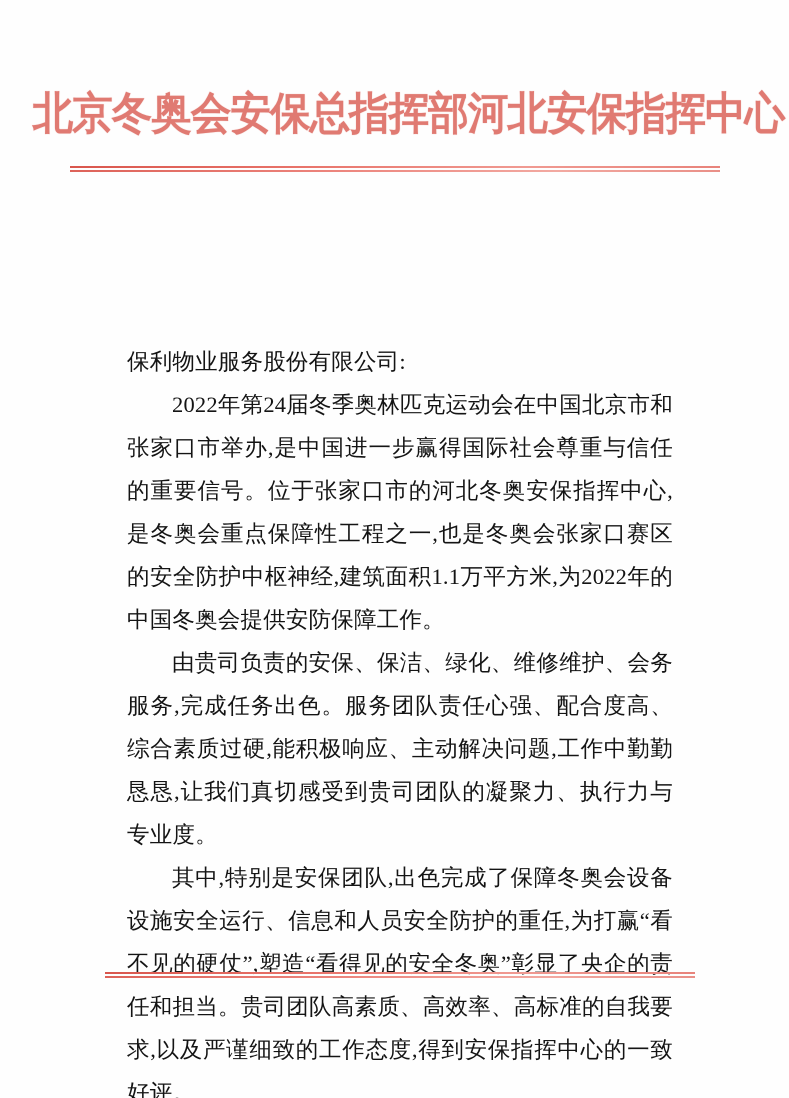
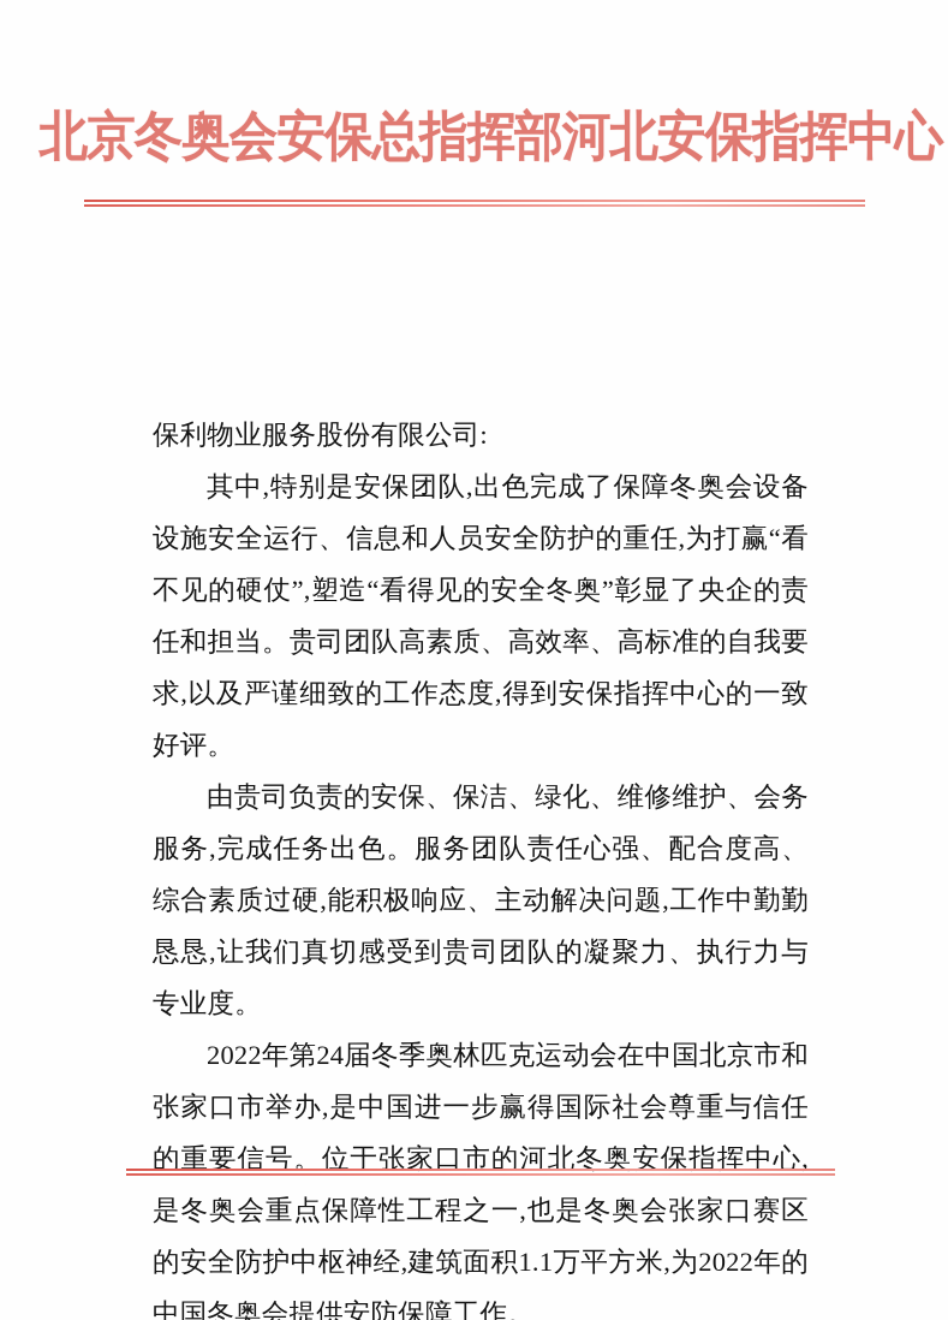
  北京冬奥会安保总指挥部河北安保指挥中心
  保利物业服务股份有限公司:
- 2022年第24届冬季奥林匹克运动会在中国北京市和张家口市举办,是中国进一步赢得国际社会尊重与信任的重要信号。位于张家口市的河北冬奥安保指挥中心,是冬奥会重点保障性工程之一,也是冬奥会张家口赛区的安全防护中枢神经,建筑面积1.1万平方米,为2022年的中国冬奥会提供安防保障工作。
+ 其中,特别是安保团队,出色完成了保障冬奥会设备设施安全运行、信息和人员安全防护的重任,为打赢“看不见的硬仗”,塑造“看得见的安全冬奥”彰显了央企的责任和担当。贵司团队高素质、高效率、高标准的自我要求,以及严谨细致的工作态度,得到安保指挥中心的一致好评。
  由贵司负责的安保、保洁、绿化、维修维护、会务服务,完成任务出色。服务团队责任心强、配合度高、综合素质过硬,能积极响应、主动解决问题,工作中勤勤恳恳,让我们真切感受到贵司团队的凝聚力、执行力与专业度。
- 其中,特别是安保团队,出色完成了保障冬奥会设备设施安全运行、信息和人员安全防护的重任,为打赢“看不见的硬仗”,塑造“看得见的安全冬奥”彰显了央企的责任和担当。贵司团队高素质、高效率、高标准的自我要求,以及严谨细致的工作态度,得到安保指挥中心的一致好评。
+ 2022年第24届冬季奥林匹克运动会在中国北京市和张家口市举办,是中国进一步赢得国际社会尊重与信任的重要信号。位于张家口市的河北冬奥安保指挥中心,是冬奥会重点保障性工程之一,也是冬奥会张家口赛区的安全防护中枢神经,建筑面积1.1万平方米,为2022年的中国冬奥会提供安防保障工作。
